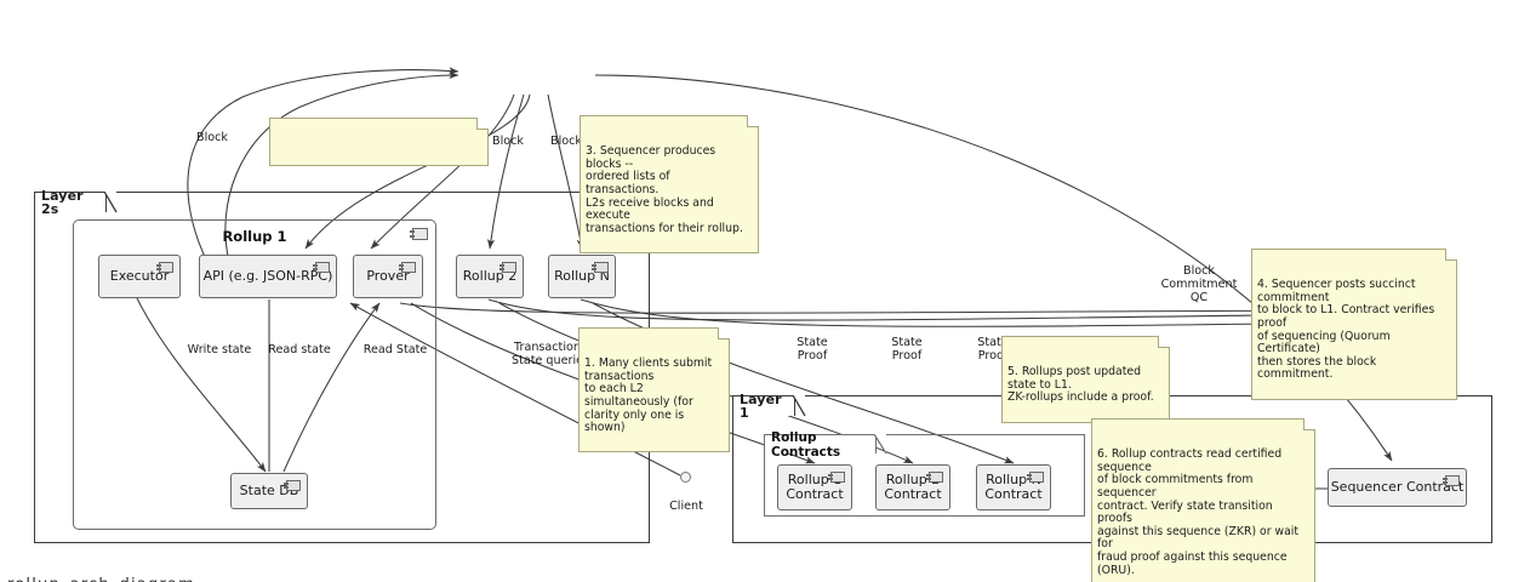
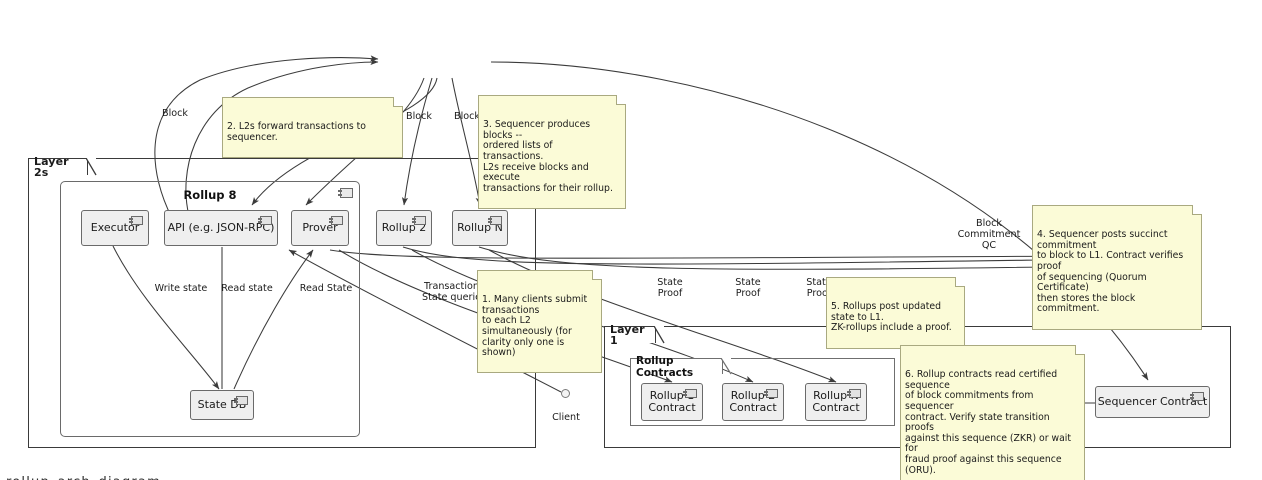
  Layer 2s
  Layer 1
- Rollup 1
+ Rollup 8
  Rollup Contracts
  Executor
  API (e.g. JSON-RPC)
  Prover
  State D
  Rollup 2
  Rollup N
  Rollup
  Contract
  Rollup
  Contract
  Rollup
  Contract
  Sequencer Contract
  Client
  Block
  Block
  Bloc
  Write state
  Read state
  Read State
  Transaction
  State queri
  State
  Proof
  State
  Proof
  Stat
  Proo
  Block Commitment
  QC
  1. Many clients submit transactions
  to each L2 simultaneously (for
  clarity only one is shown)
+ 2. L2s forward transactions to sequencer.
  3. Sequencer produces blocks --
  ordered lists of transactions.
  L2s receive blocks and execute
  transactions for their rollup.
  4. Sequencer posts succinct commitment
  to block to L1. Contract verifies proof
  of sequencing (Quorum Certificate)
  then stores the block commitment.
  5. Rollups post updated state to L1.
  ZK-rollups include a proof.
  6. Rollup contracts read certified sequence
  of block commitments from sequencer
  contract. Verify state transition proofs
  against this sequence (ZKR) or wait for
  fraud proof against this sequence (ORU).
